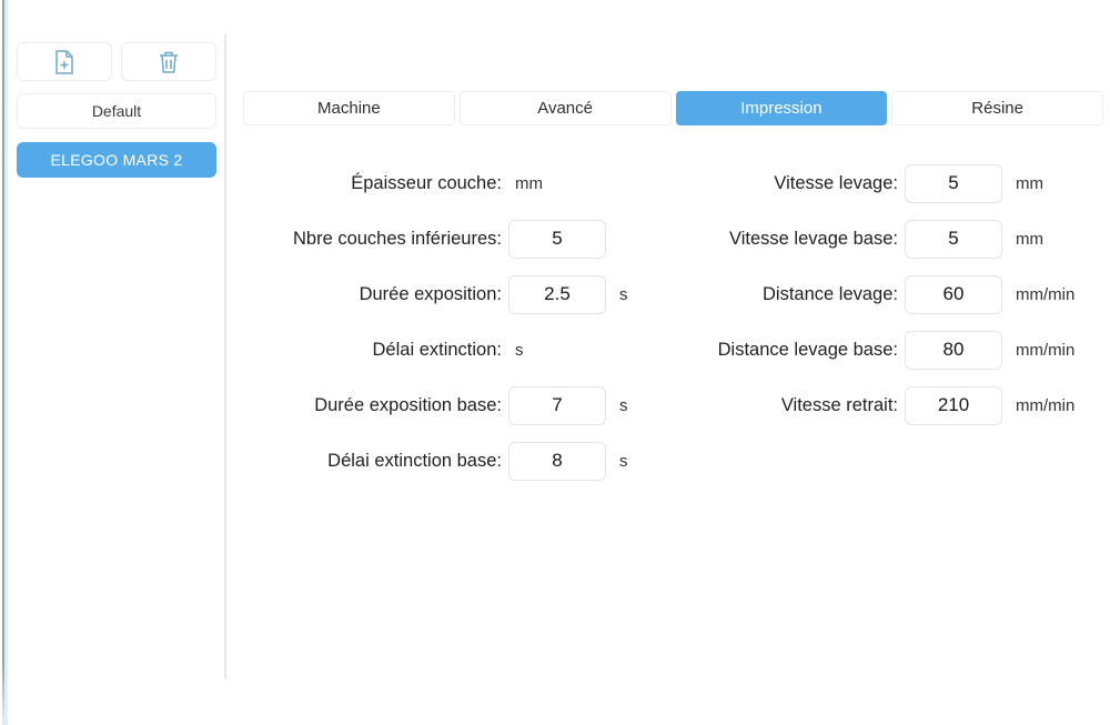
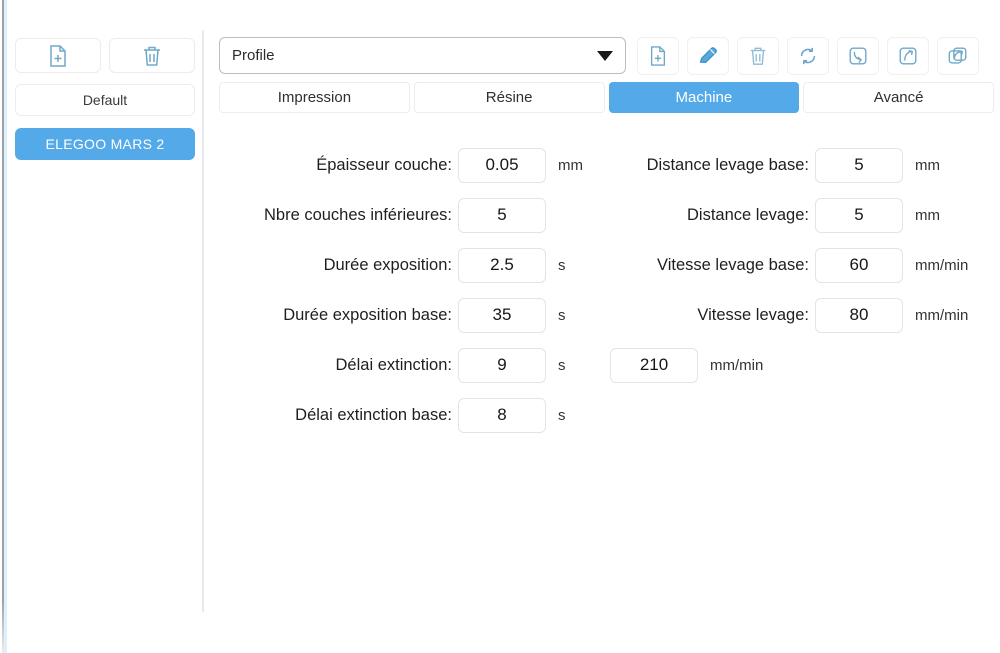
  Default
  ELEGOO MARS 2
+ Profile
- Machine
+ Impression
- Avancé
+ Résine
- Impression
+ Machine
- Résine
+ Avancé
  Épaisseur couche:
+ 0.05
  mm
  Nbre couches inférieures:
  5
  Durée exposition:
  2.5
  s
- Délai extinction:
+ Durée exposition base:
+ 35
  s
- Durée exposition base:
+ Délai extinction:
- 7
+ 9
  s
  Délai extinction base:
  8
  s
- Vitesse levage:
+ Distance levage base:
  5
  mm
- Vitesse levage base:
+ Distance levage:
  5
  mm
- Distance levage:
+ Vitesse levage base:
  60
  mm/min
- Distance levage base:
+ Vitesse levage:
  80
  mm/min
- Vitesse retrait:
  210
  mm/min
